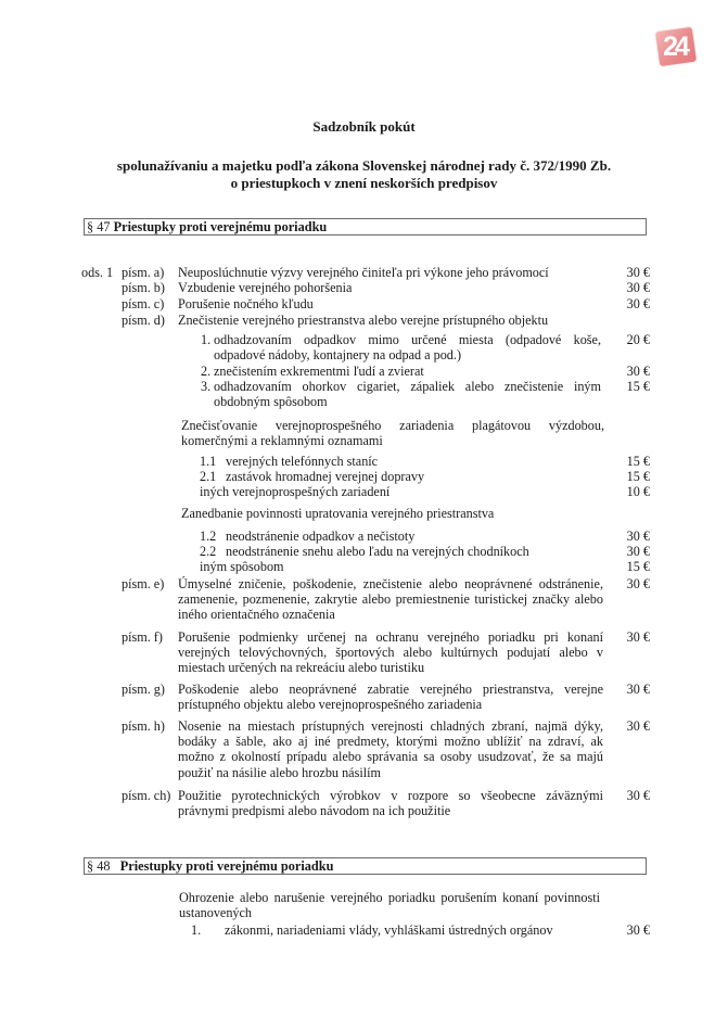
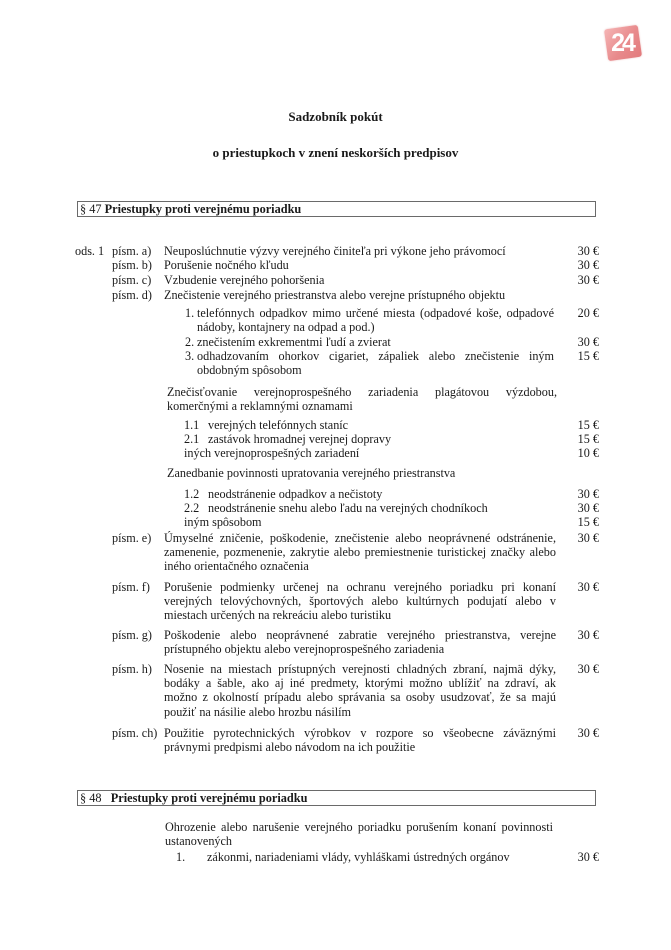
  Sadzobník pokút
- spolunažívaniu a majetku podľa zákona Slovenskej národnej rady č. 372/1990 Zb.
  o priestupkoch v znení neskorších predpisov
  § 47 Priestupky proti verejnému poriadku
  ods. 1
  písm. a)
  Neuposlúchnutie výzvy verejného činiteľa pri výkone jeho právomocí
  30 €
  písm. b)
- Vzbudenie verejného pohoršenia
+ Porušenie nočného kľudu
  30 €
  písm. c)
- Porušenie nočného kľudu
+ Vzbudenie verejného pohoršenia
  30 €
  písm. d)
  Znečistenie verejného priestranstva alebo verejne prístupného objektu
  1.
- odhadzovaním odpadkov mimo určené miesta (odpadové koše, odpadové nádoby, kontajnery na odpad a pod.)
+ telefónnych odpadkov mimo určené miesta (odpadové koše, odpadové nádoby, kontajnery na odpad a pod.)
  20 €
  2.
  znečistením exkrementmi ľudí a zvierat
  30 €
  3.
  odhadzovaním ohorkov cigariet, zápaliek alebo znečistenie iným obdobným spôsobom
  15 €
  Znečisťovanie verejnoprospešného zariadenia plagátovou výzdobou, komerčnými a reklamnými oznamami
  1.1
  verejných telefónnych staníc
  15 €
  2.1
  zastávok hromadnej verejnej dopravy
  15 €
  iných verejnoprospešných zariadení
  10 €
  Zanedbanie povinnosti upratovania verejného priestranstva
  1.2
  neodstránenie odpadkov a nečistoty
  30 €
  2.2
  neodstránenie snehu alebo ľadu na verejných chodníkoch
  30 €
  iným spôsobom
  15 €
  písm. e)
  Úmyselné zničenie, poškodenie, znečistenie alebo neoprávnené odstránenie, zamenenie, pozmenenie, zakrytie alebo premiestnenie turistickej značky alebo iného orientačného označenia
  30 €
  písm. f)
  Porušenie podmienky určenej na ochranu verejného poriadku pri konaní verejných telovýchovných, športových alebo kultúrnych podujatí alebo v miestach určených na rekreáciu alebo turistiku
  30 €
  písm. g)
  Poškodenie alebo neoprávnené zabratie verejného priestranstva, verejne prístupného objektu alebo verejnoprospešného zariadenia
  30 €
  písm. h)
  Nosenie na miestach prístupných verejnosti chladných zbraní, najmä dýky, bodáky a šable, ako aj iné predmety, ktorými možno ublížiť na zdraví, ak možno z okolností prípadu alebo správania sa osoby usudzovať, že sa majú použiť na násilie alebo hrozbu násilím
  30 €
  písm. ch)
  Použitie pyrotechnických výrobkov v rozpore so všeobecne záväznými právnymi predpismi alebo návodom na ich použitie
  30 €
  § 48 Priestupky proti verejnému poriadku
  Ohrozenie alebo narušenie verejného poriadku porušením konaní povinnosti ustanovených
  1.
  zákonmi, nariadeniami vlády, vyhláškami ústredných orgánov
  30 €
